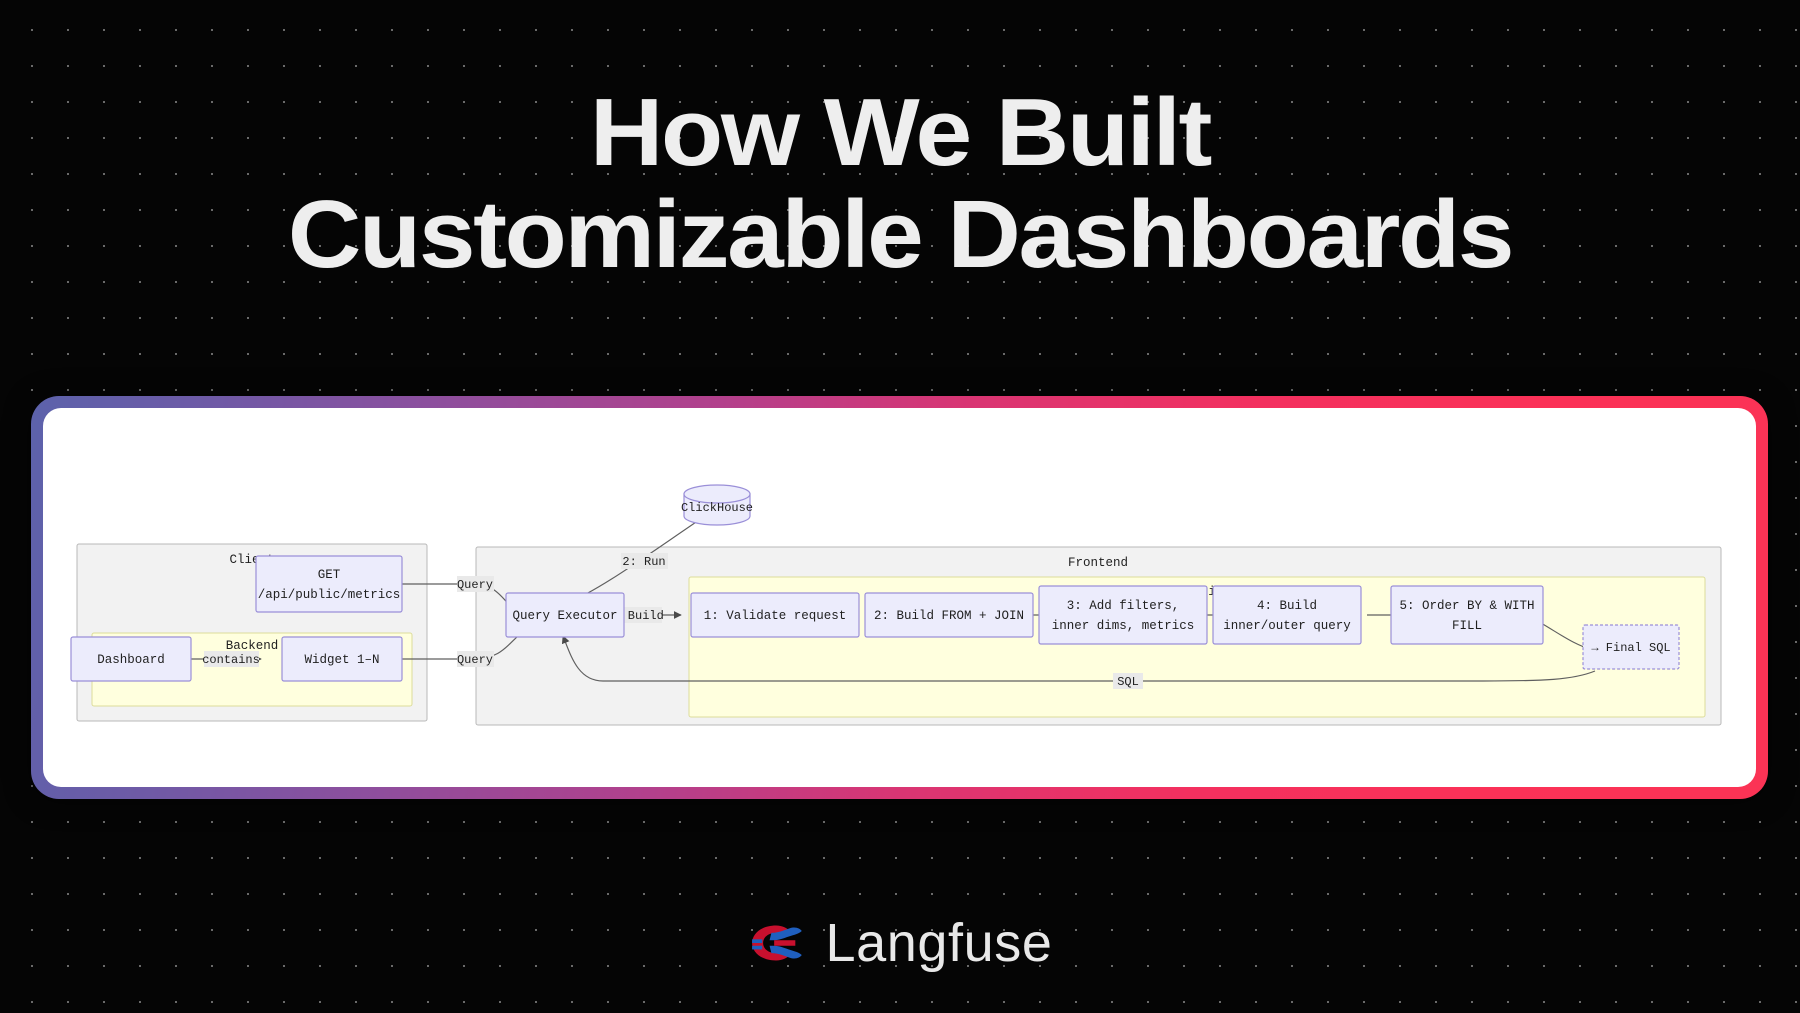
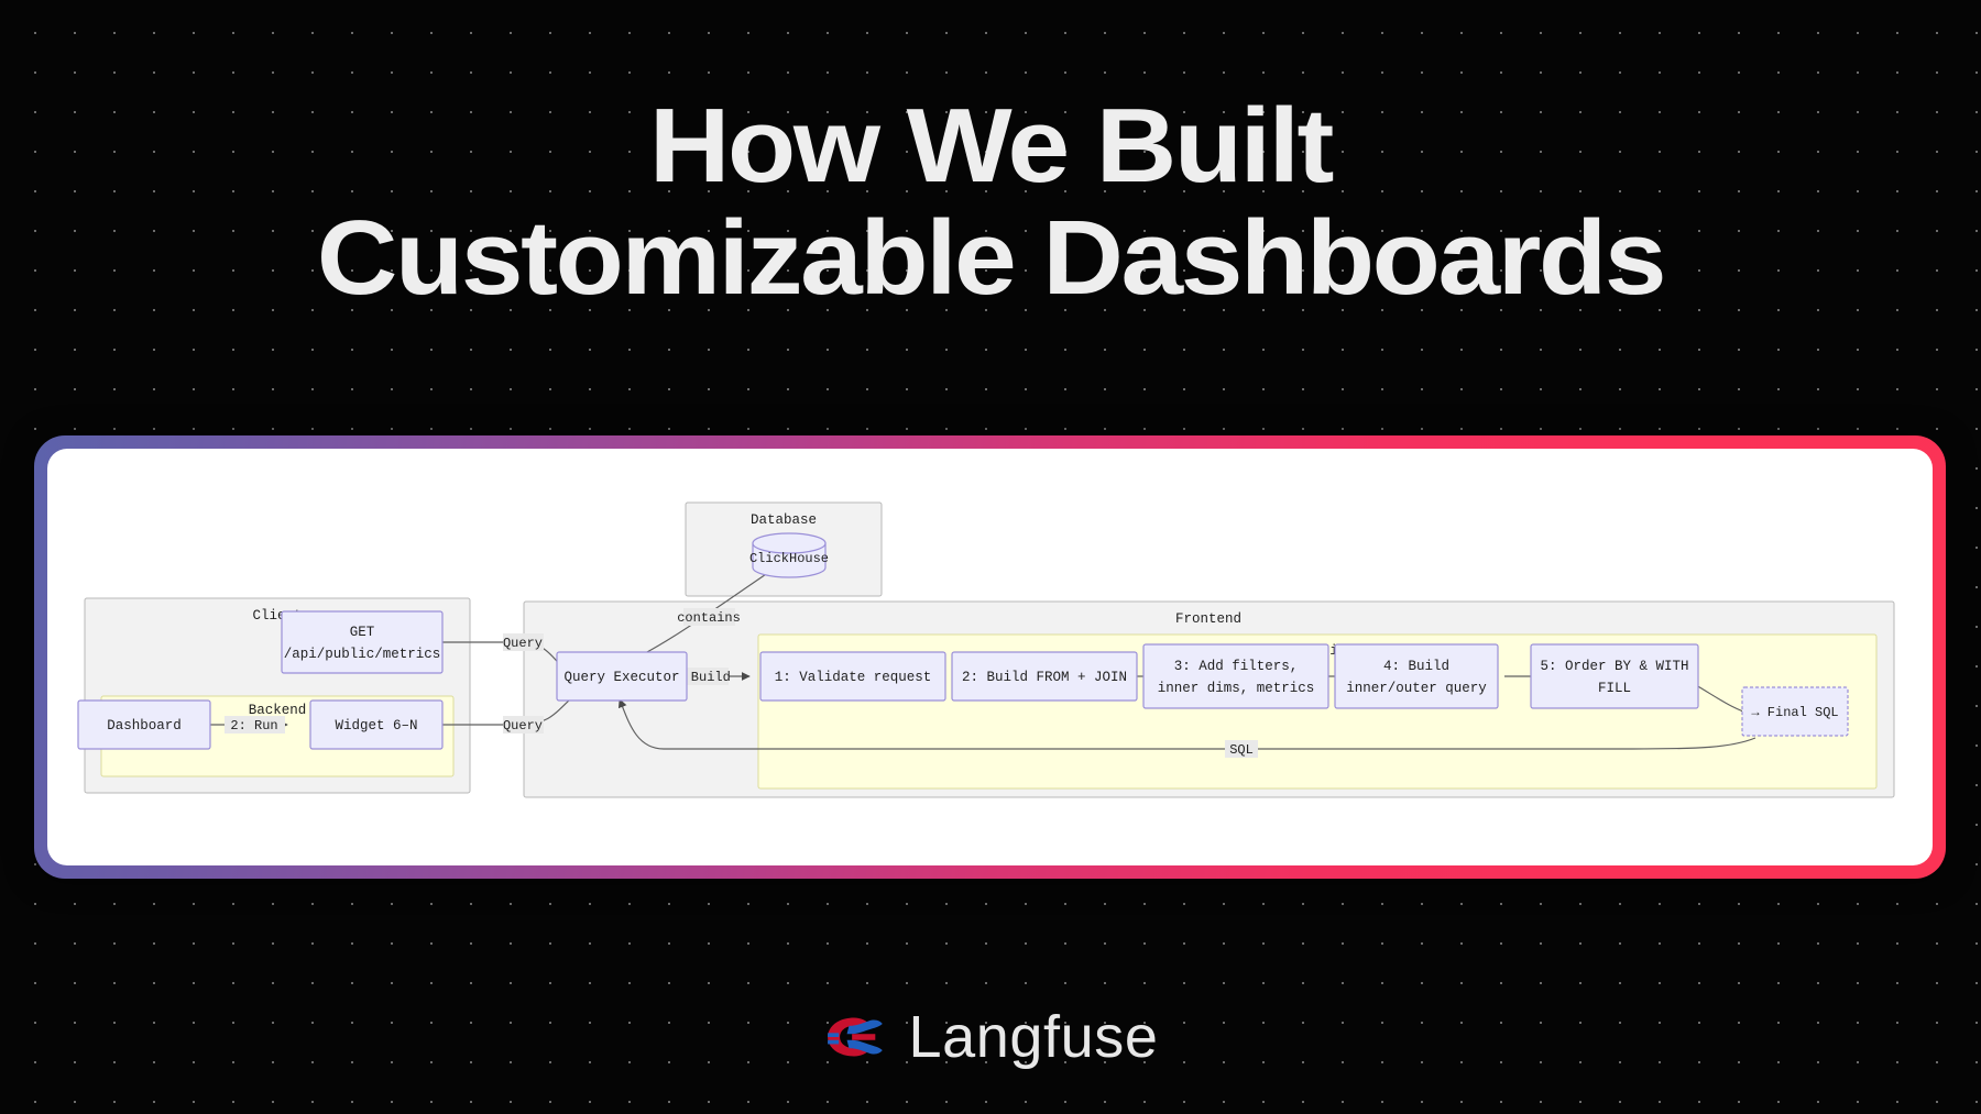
  How We Built
  Customizable Dashboards
  Backend
+ Database
  Frontend
- contains
+ 2: Run
  Query
  Query
  Build
- 2: Run
+ contains
  SQL
  Dashboard
- Widget 1–N
+ Widget 6–N
  GET
  /api/public/metrics
  ClickHouse
  Query Executor
  1: Validate request
  2: Build FROM + JOIN
  3: Add filters,
  inner dims, metrics
  4: Build
  inner/outer query
  5: Order BY & WITH
  FILL
  → Final SQL
  Langfuse
